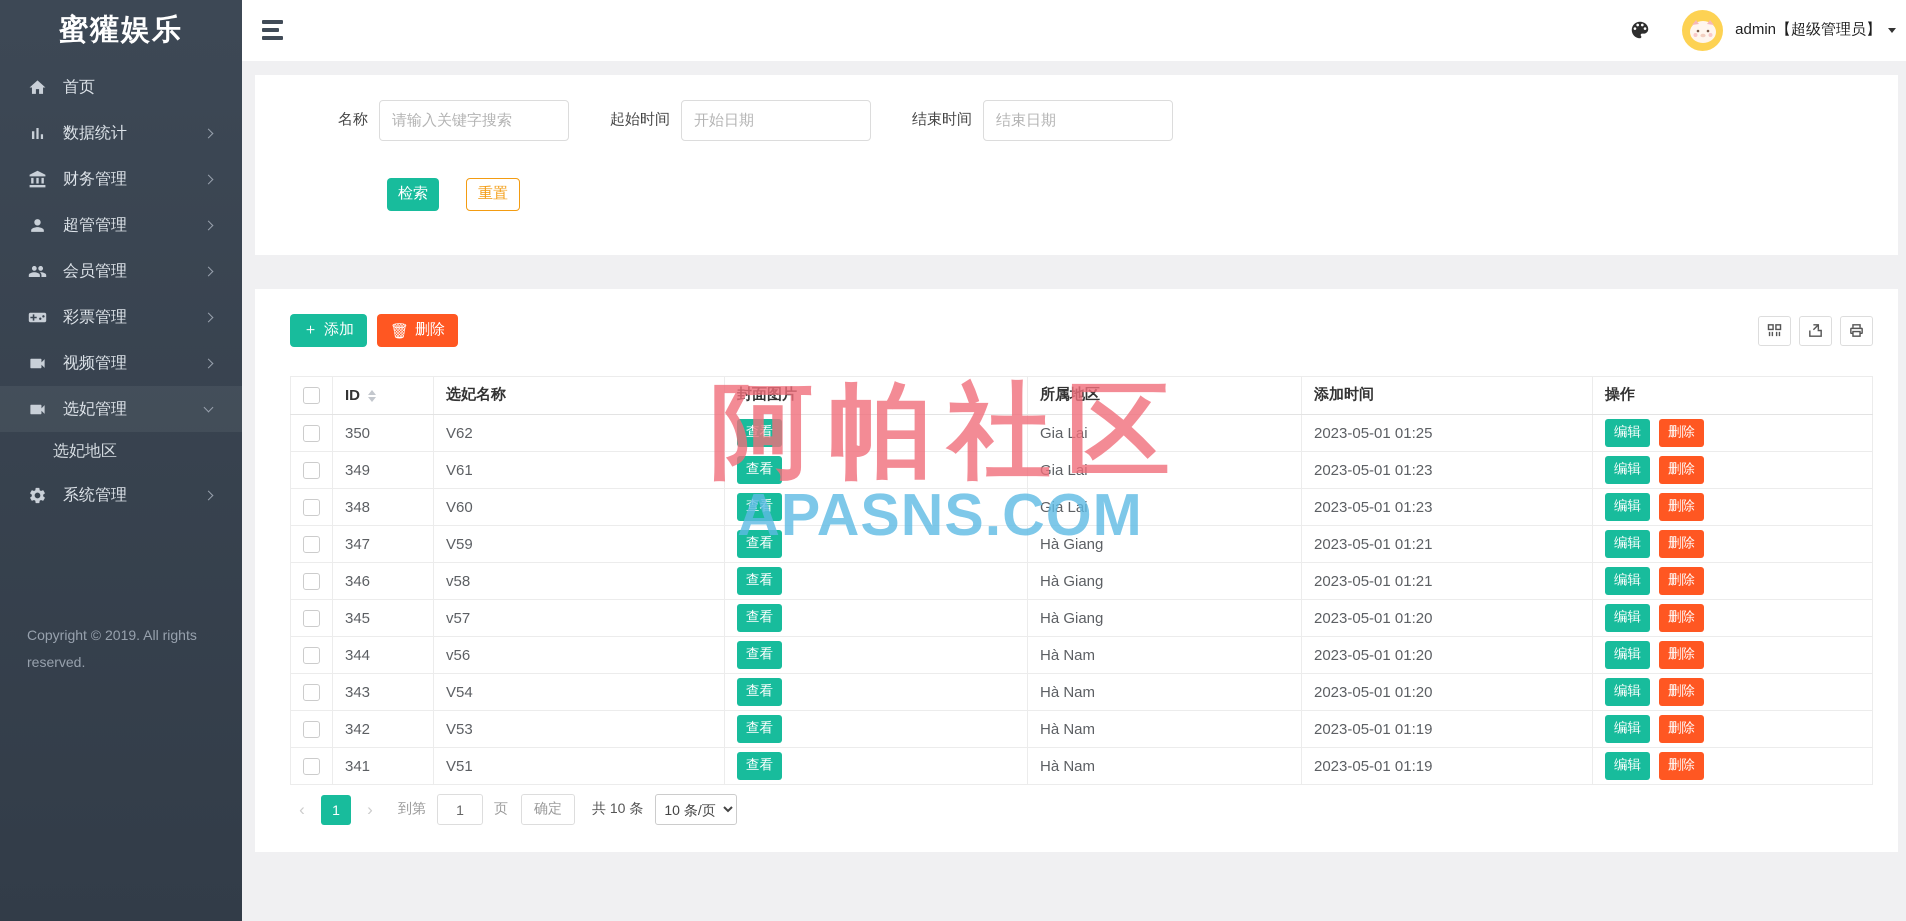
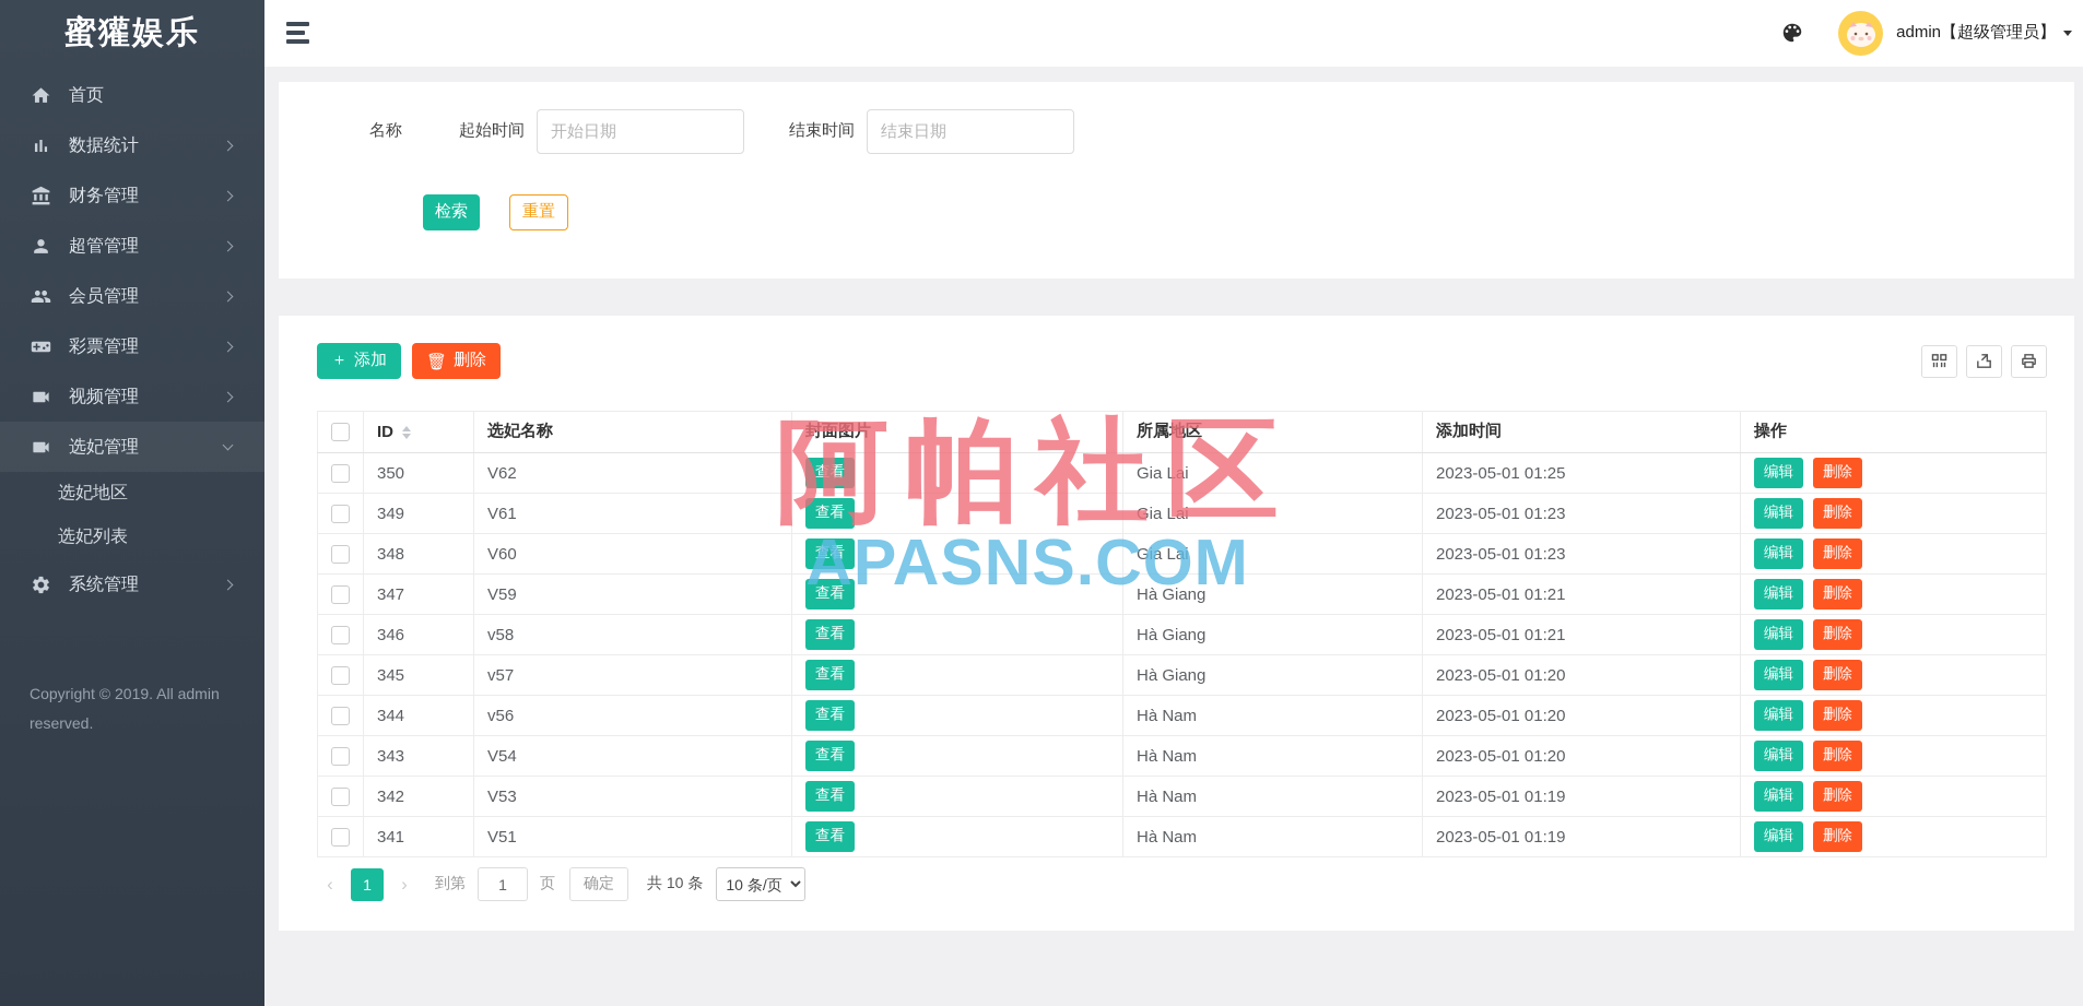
  蜜獾娱乐
  首页
  数据统计
  财务管理
  超管管理
  会员管理
  彩票管理
  视频管理
  选妃管理
  选妃地区
+ 选妃列表
  系统管理
- Copyright © 2019. All rights reserved.
+ Copyright © 2019. All admin reserved.
  admin【超级管理员】
  名称
- 请输入关键字搜索
  起始时间
  开始日期
  结束时间
  结束日期
  检索
  重置
  ＋
  添加
  🗑
  删除
  	ID	选妃名称	封面图片	所属地区	添加时间	操作
  	350	V62	查看	Gia Lai	2023-05-01 01:25	编辑 删除
  	349	V61	查看	Gia Lai	2023-05-01 01:23	编辑 删除
  	348	V60	查看	Gia Lai	2023-05-01 01:23	编辑 删除
  	347	V59	查看	Hà Giang	2023-05-01 01:21	编辑 删除
  	346	v58	查看	Hà Giang	2023-05-01 01:21	编辑 删除
  	345	v57	查看	Hà Giang	2023-05-01 01:20	编辑 删除
  	344	v56	查看	Hà Nam	2023-05-01 01:20	编辑 删除
  	343	V54	查看	Hà Nam	2023-05-01 01:20	编辑 删除
  	342	V53	查看	Hà Nam	2023-05-01 01:19	编辑 删除
  	341	V51	查看	Hà Nam	2023-05-01 01:19	编辑 删除
  ‹
  1
  ›
  到第
  1
  页
  确定
  共 10 条
  10 条/页
  阿帕社区
  APASNS.COM
